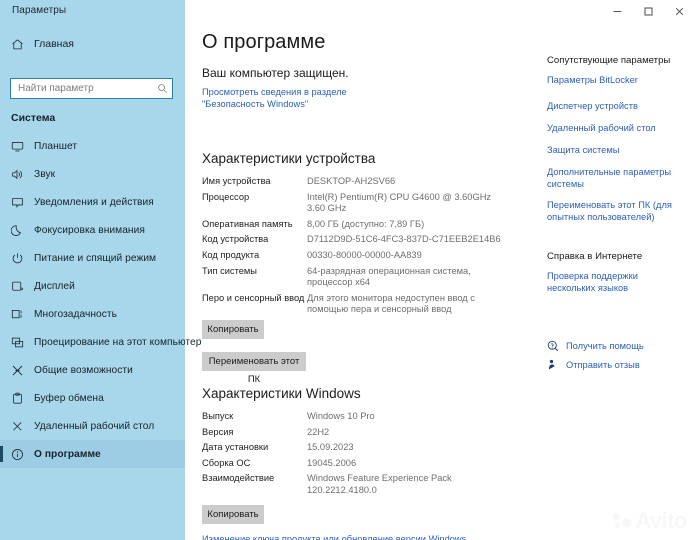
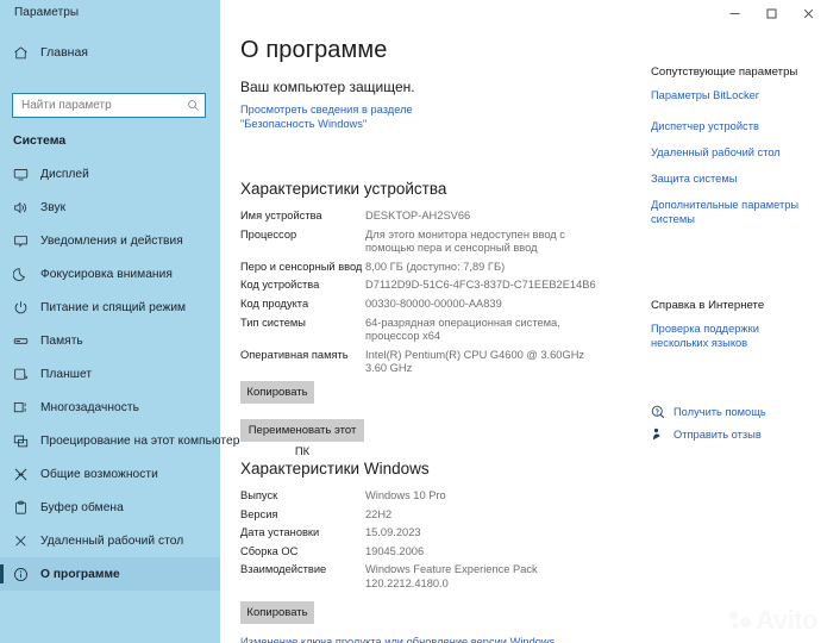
  Параметры
  Главная
  Найти параметр
  Система
- Планшет
+ Дисплей
  Звук
  Уведомления и действия
  Фокусировка внимания
  Питание и спящий режим
+ Память
- Дисплей
+ Планшет
  Многозадачность
  Проецирование на этот компьютер
  Общие возможности
  Буфер обмена
  Удаленный рабочий стол
  О программе
  О программе
  Ваш компьютер защищен.
  Просмотреть сведения в разделе "Безопасность Windows"
  Характеристики устройства
  Имя устройства
  DESKTOP-AH2SV66
  Процессор
- Intel(R) Pentium(R) CPU G4600 @ 3.60GHz 3.60 GHz
+ Для этого монитора недоступен ввод с помощью пера и сенсорный ввод
- Оперативная память
+ Перо и сенсорный ввод
  8,00 ГБ (доступно: 7,89 ГБ)
  Код устройства
  D7112D9D-51C6-4FC3-837D-C71EEB2E14B6
  Код продукта
  00330-80000-00000-AA839
  Тип системы
  64-разрядная операционная система, процессор x64
- Перо и сенсорный ввод
+ Оперативная память
- Для этого монитора недоступен ввод с помощью пера и сенсорный ввод
+ Intel(R) Pentium(R) CPU G4600 @ 3.60GHz 3.60 GHz
  Копировать
  Переименовать этот ПК
  Характеристики Windows
  Выпуск
  Windows 10 Pro
  Версия
  22H2
  Дата установки
  15.09.2023
  Сборка ОС
  19045.2006
  Взаимодействие
  Windows Feature Experience Pack 120.2212.4180.0
  Копировать
  Изменение ключа продукта или обновление версии Windows
  Сопутствующие параметры
  Параметры BitLocker
  Диспетчер устройств
  Удаленный рабочий стол
  Защита системы
  Дополнительные параметры системы
- Переименовать этот ПК (для опытных пользователей)
  Справка в Интернете
  Проверка поддержки нескольких языков
  Получить помощь
  Отправить отзыв
